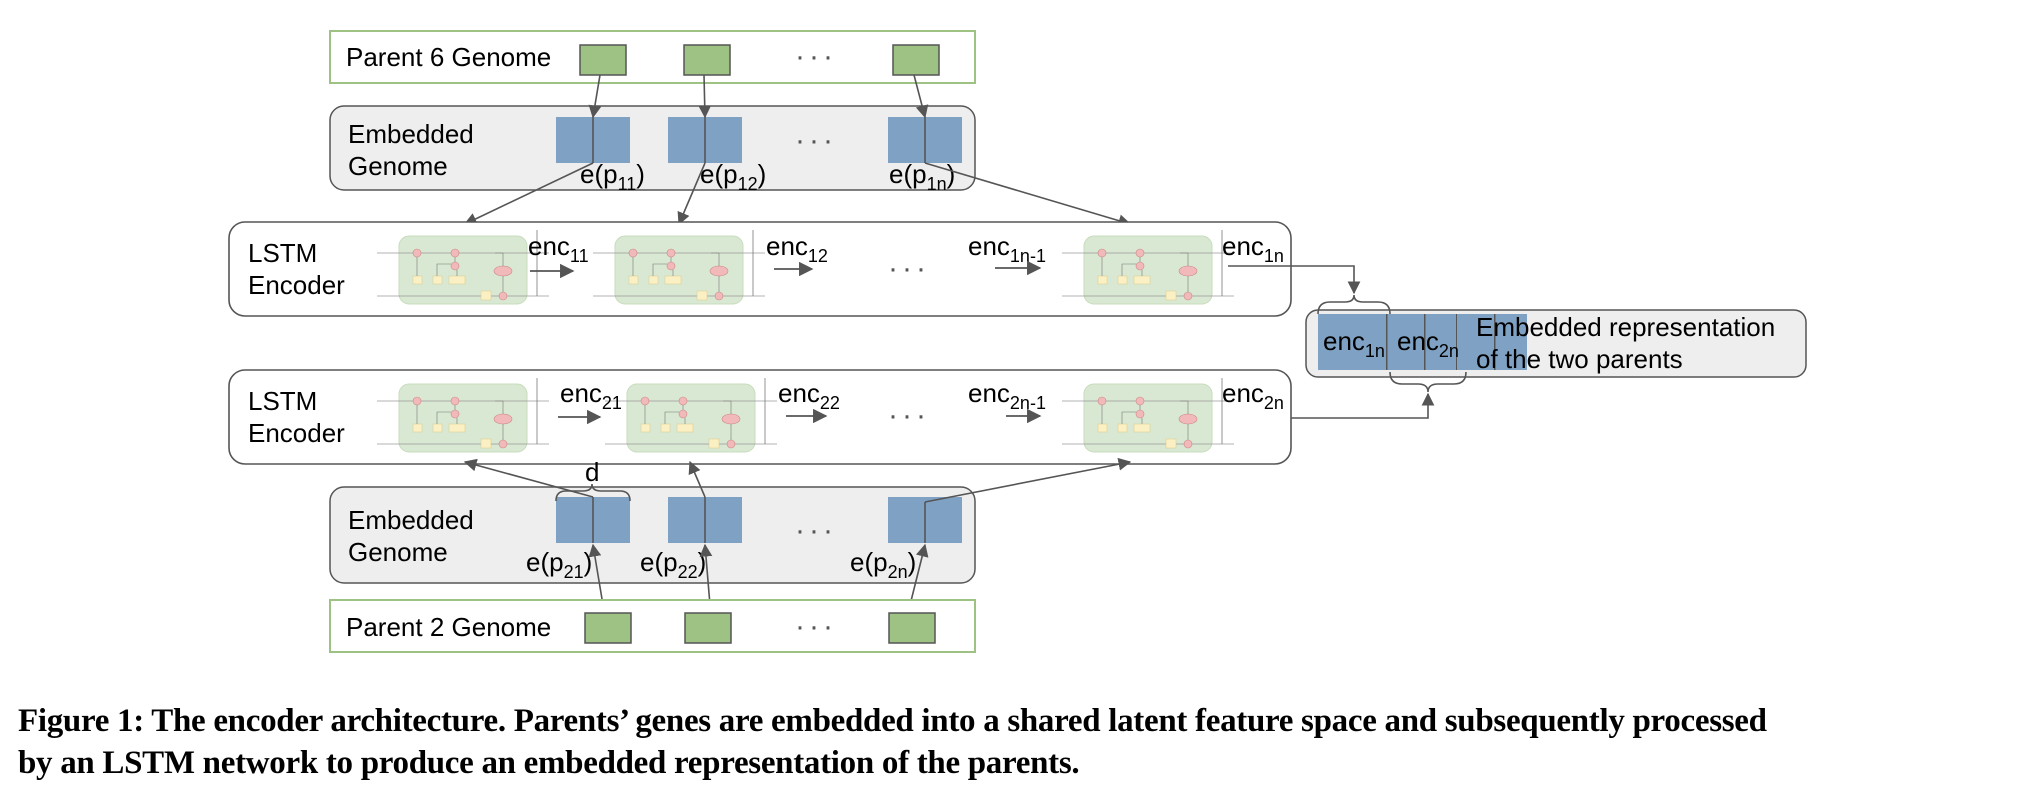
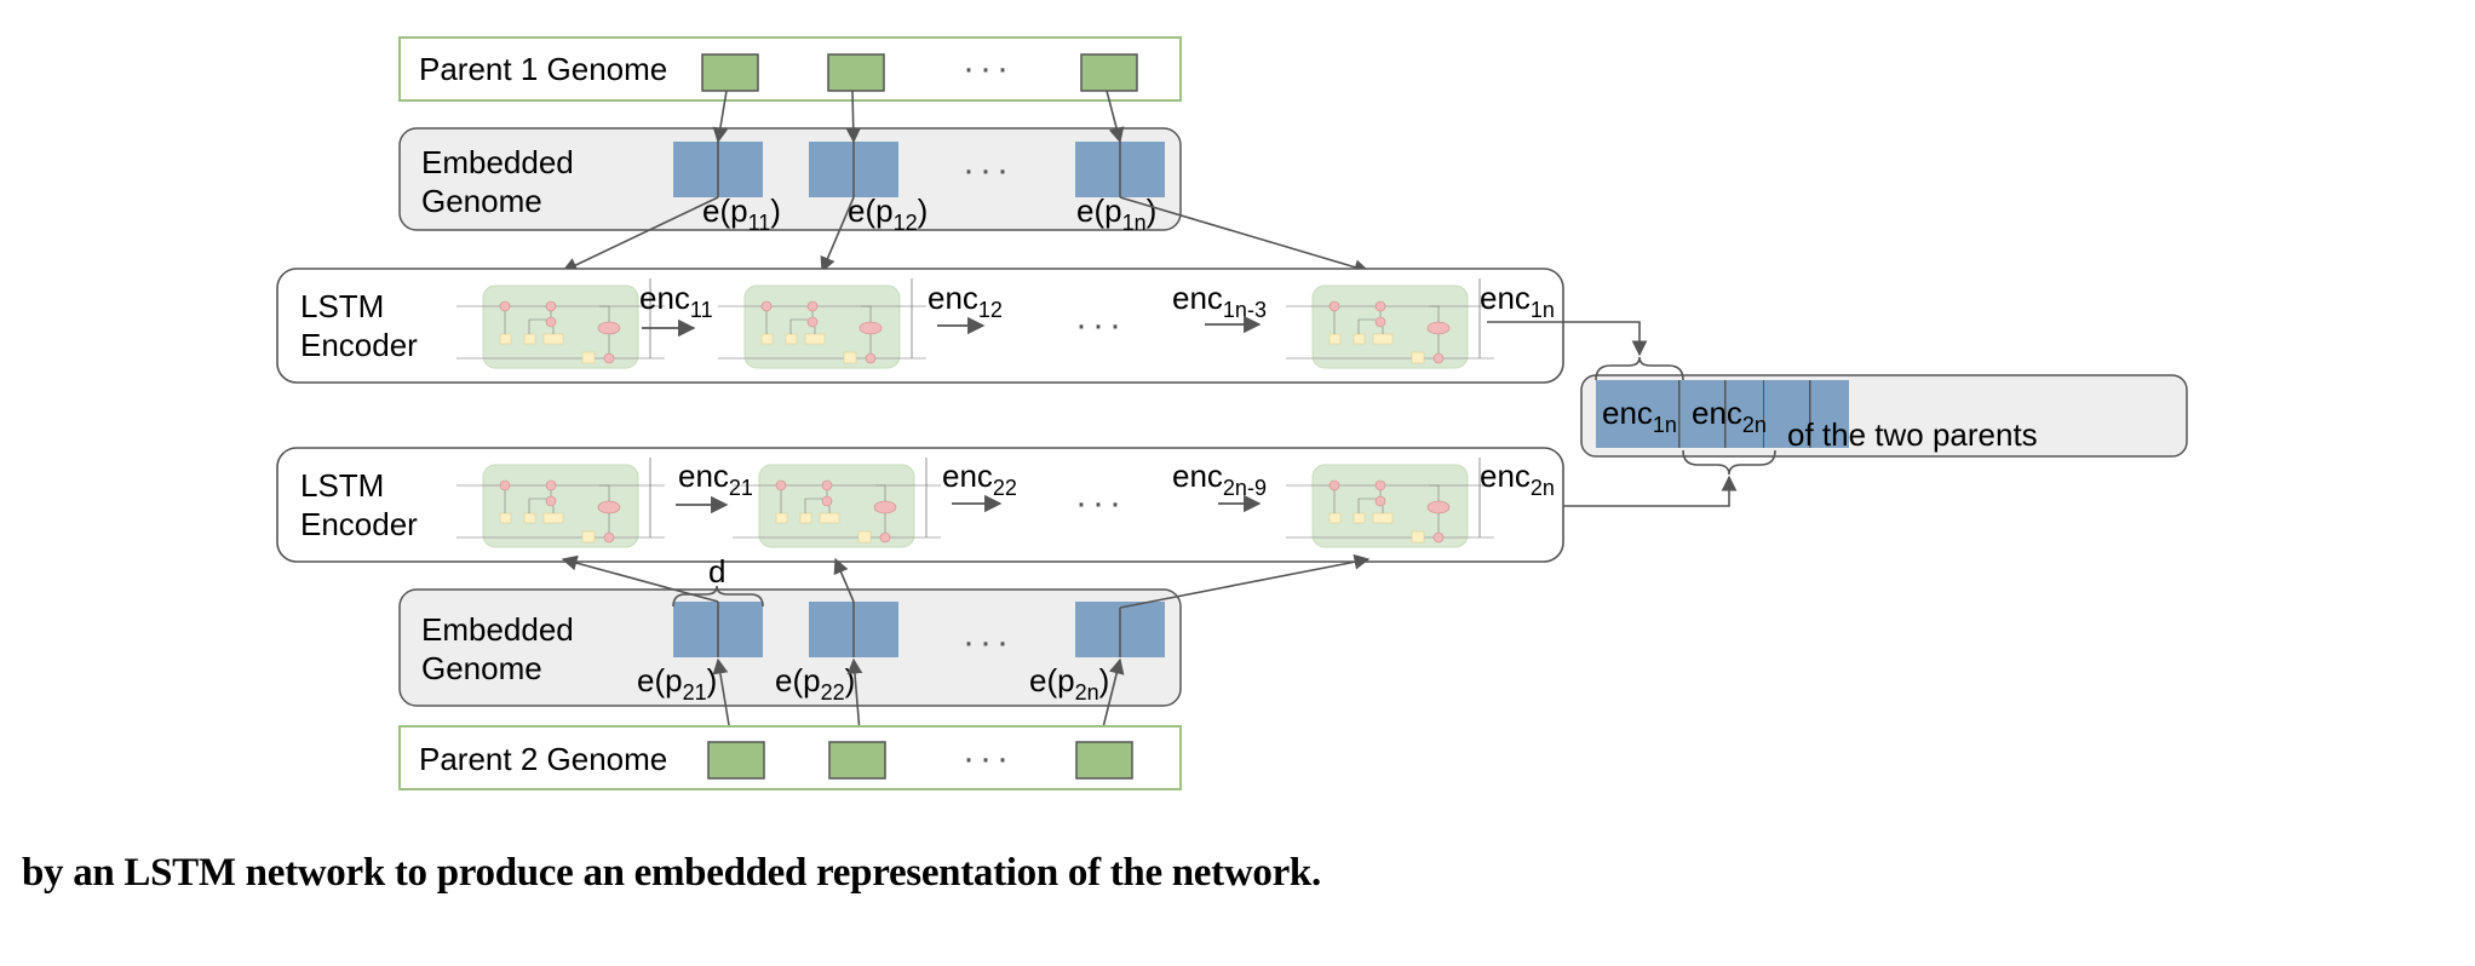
- Parent 6 Genome
+ Parent 1 Genome
  ···
  Embedded
  Genome
  ···
  e(p11 )
  e(p12 )
  e(p1n )
  LSTM
  Encoder
  enc11
  enc12
- enc1n-1
+ enc1n-3
  enc1n
  ···
  enc1n
  enc2n
- Embedded representation
  of the two parents
  LSTM
  Encoder
  enc21
  enc22
- enc2n-1
+ enc2n-9
  enc2n
  ···
  Embedded
  Genome
  ···
  d
  e(p21 )
  e(p22 )
  e(p2n )
  Parent 2 Genome
  ···
- Figure 1: The encoder architecture. Parents’ genes are embedded into a shared latent feature space and subsequently processed
- by an LSTM network to produce an embedded representation of the parents.
+ by an LSTM network to produce an embedded representation of the network.
